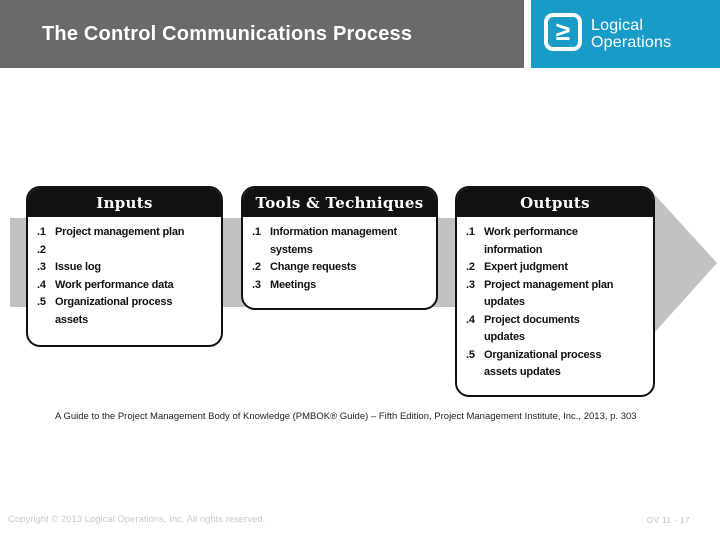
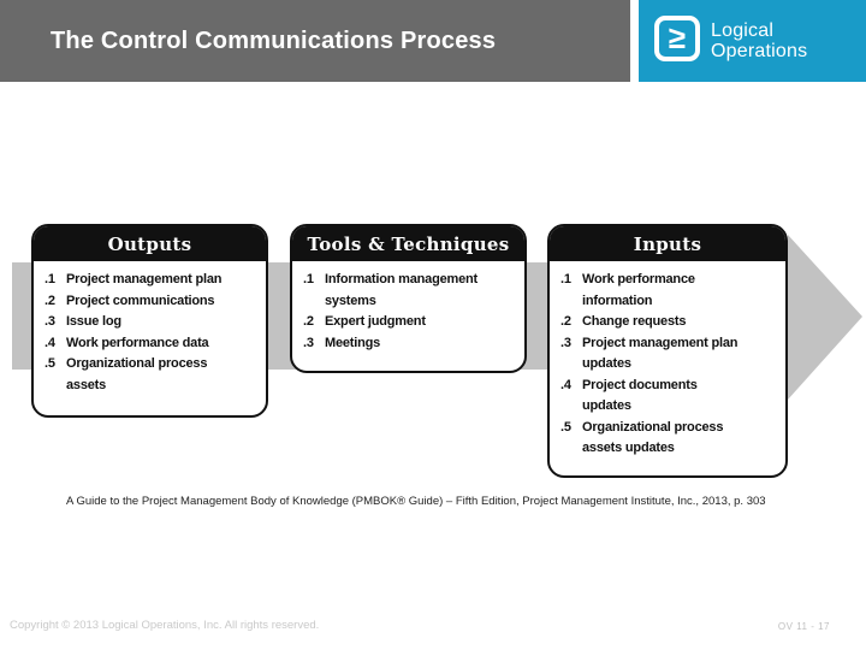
  The Control Communications Process
  ≥
  Logical
  Operations
- Inputs
+ Outputs
  .1
  Project management plan
  .2
+ Project communications
  .3
  Issue log
  .4
  Work performance data
  .5
  Organizational process
  assets
  Tools & Techniques
  .1
  Information management
  systems
  .2
- Change requests
+ Expert judgment
  .3
  Meetings
- Outputs
+ Inputs
  .1
  Work performance
  information
  .2
- Expert judgment
+ Change requests
  .3
  Project management plan
  updates
  .4
  Project documents
  updates
  .5
  Organizational process
  assets updates
  A Guide to the Project Management Body of Knowledge (PMBOK® Guide) – Fifth Edition, Project Management Institute, Inc., 2013, p. 303
  Copyright © 2013 Logical Operations, Inc. All rights reserved.
  OV 11 - 17
